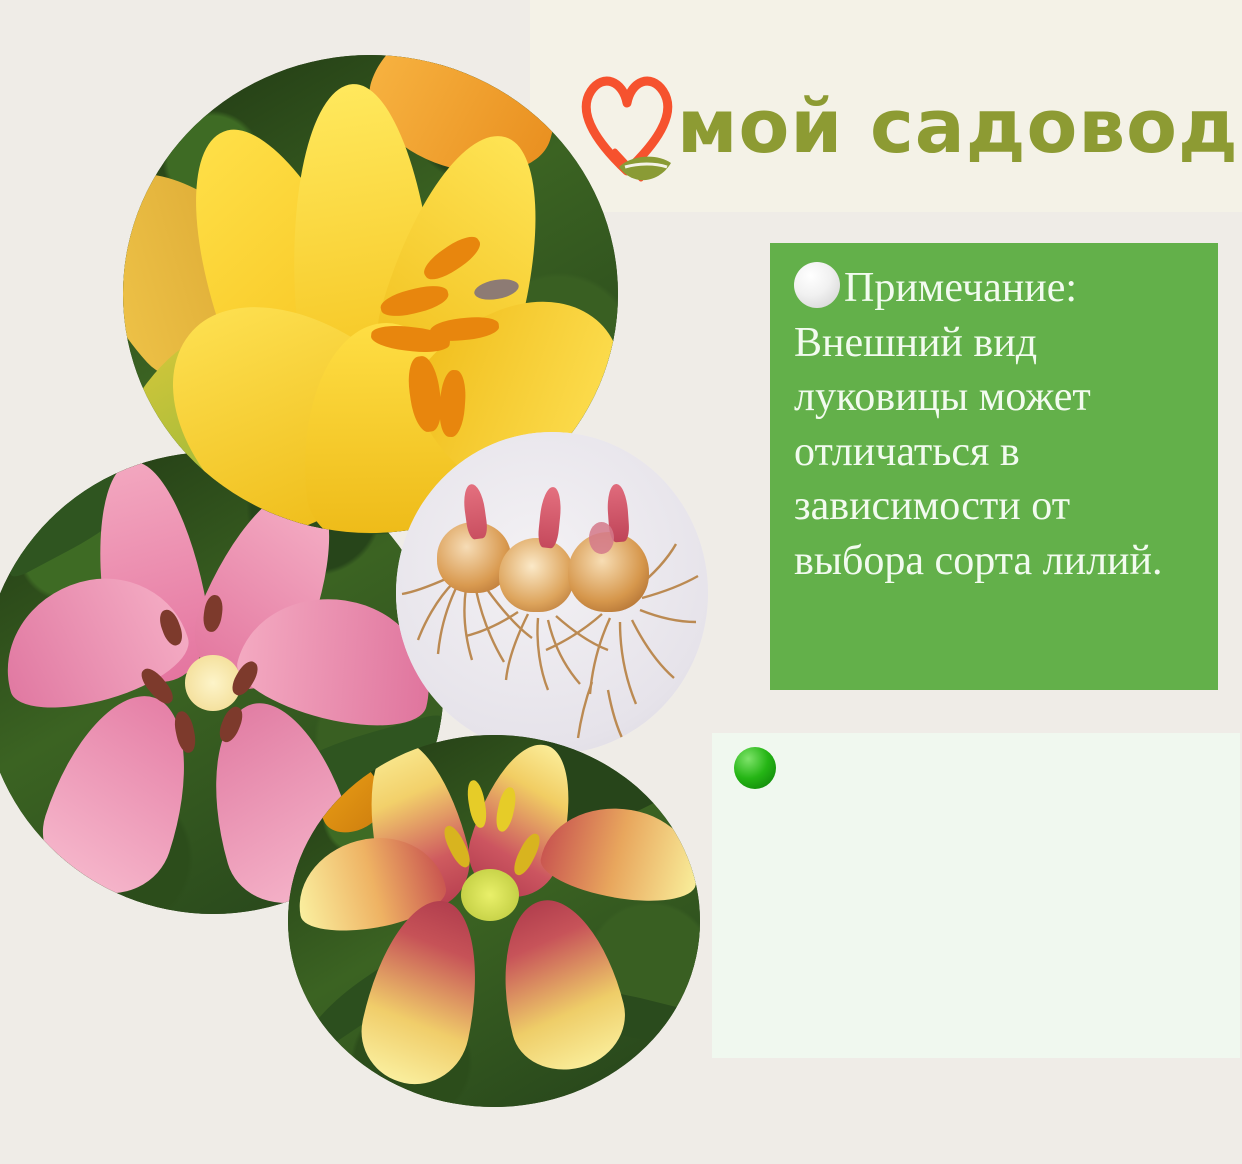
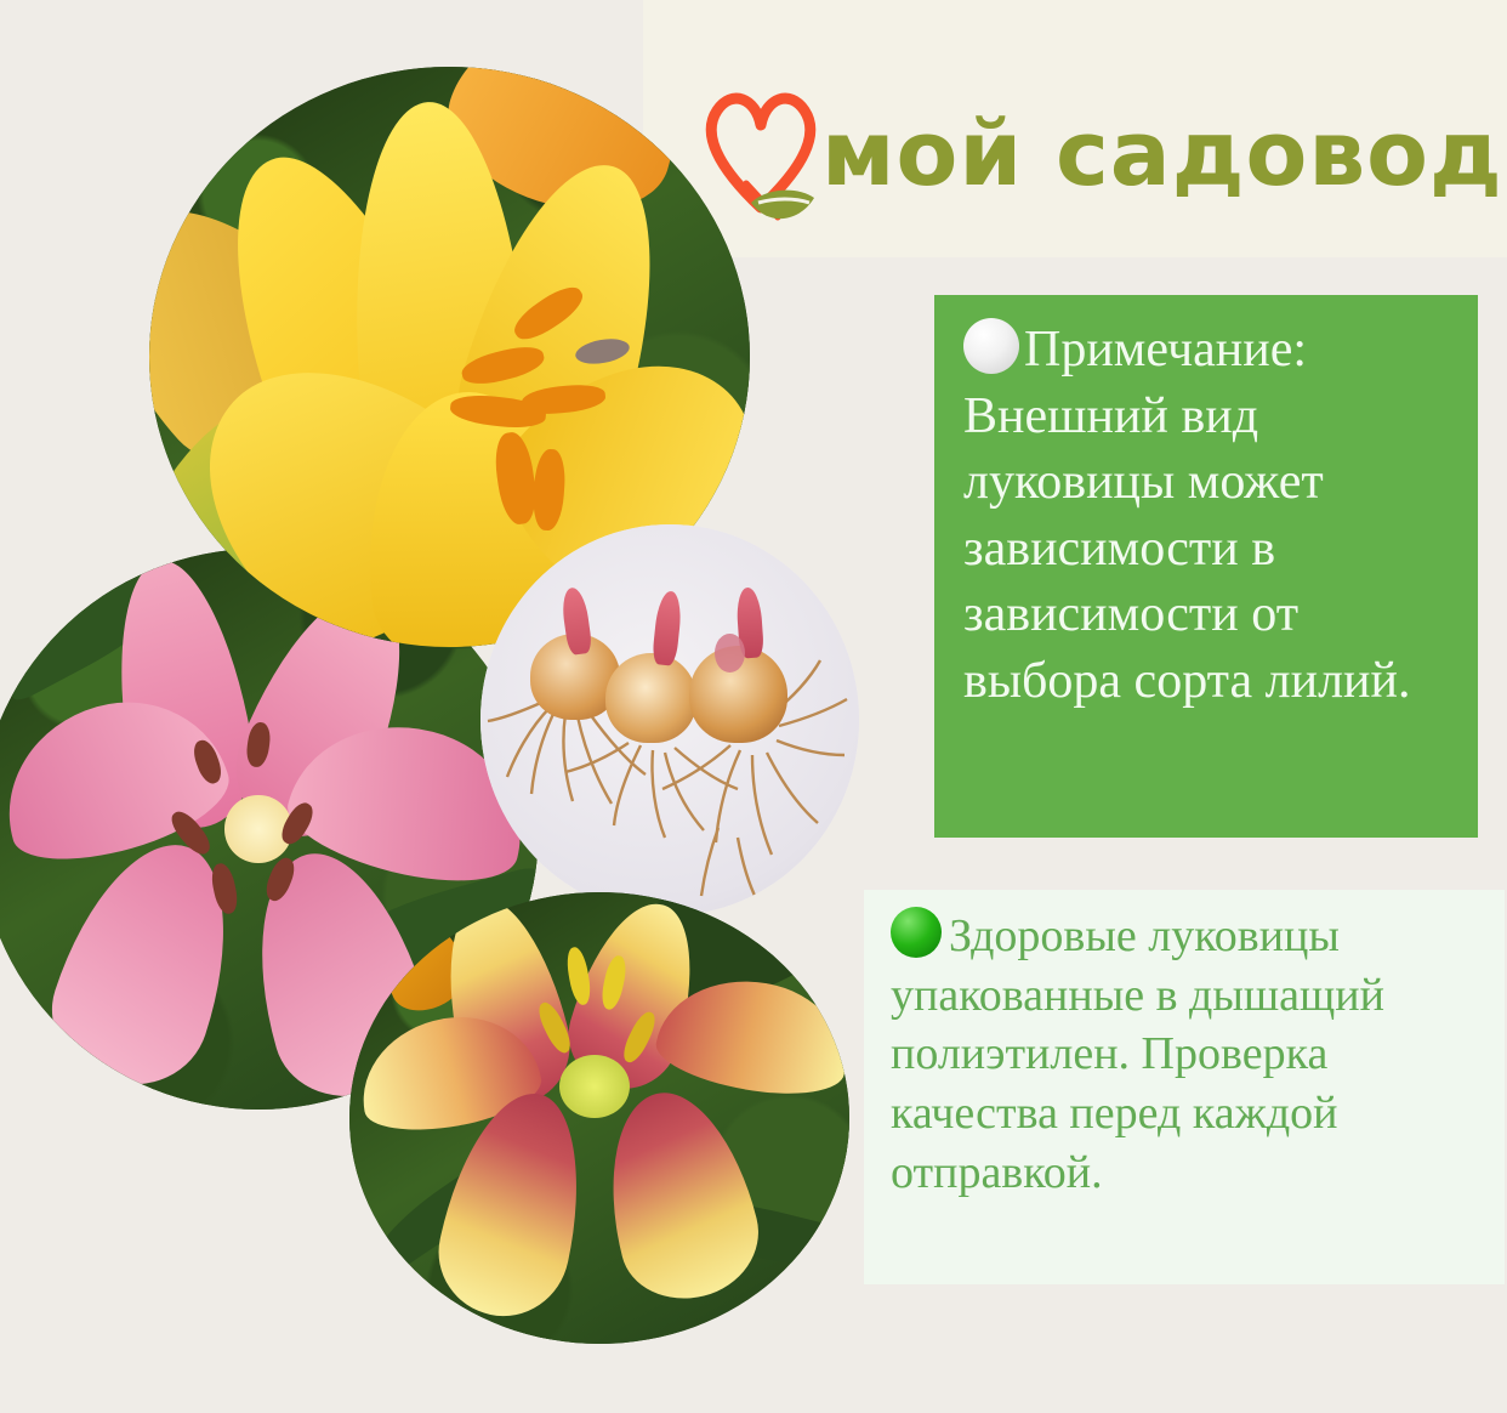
  мой садовод
- Примечание: Внешний вид луковицы может отличаться в зависимости от выбора сорта лилий.
+ Примечание: Внешний вид луковицы может зависимости в зависимости от выбора сорта лилий.
+ Здоровые луковицы упакованные в дышащий полиэтилен. Проверка качества перед каждой отправкой.
